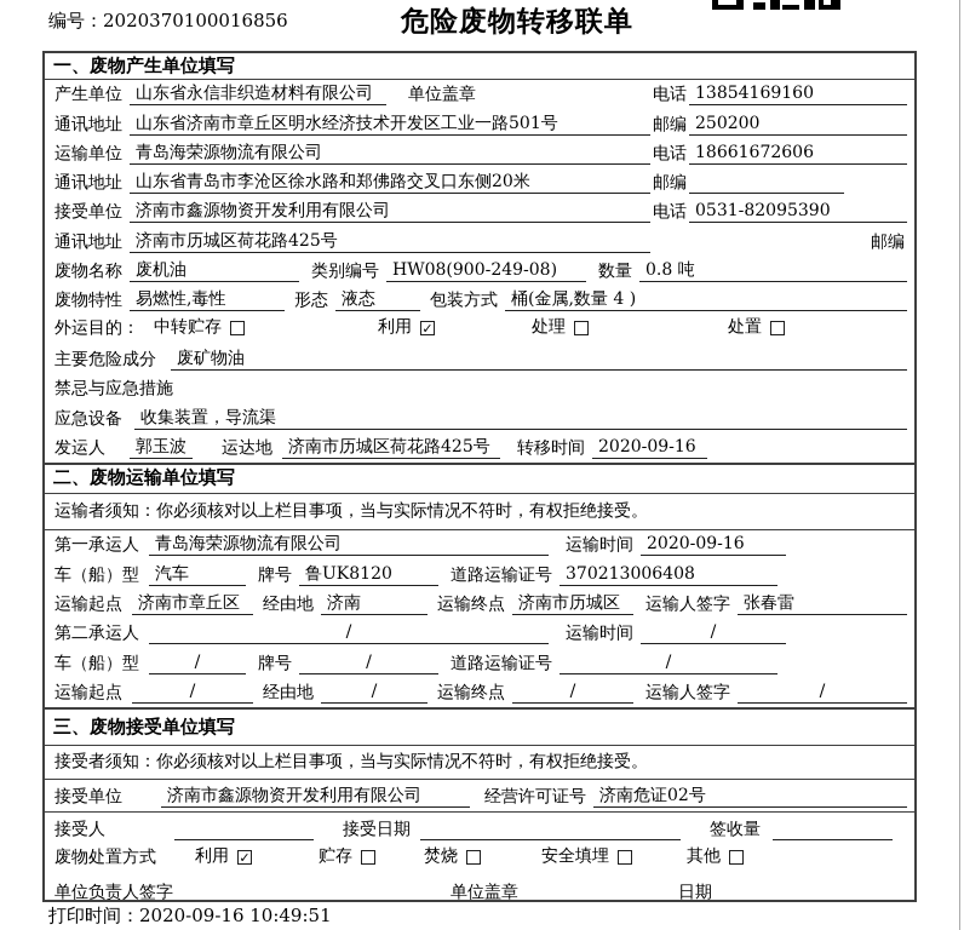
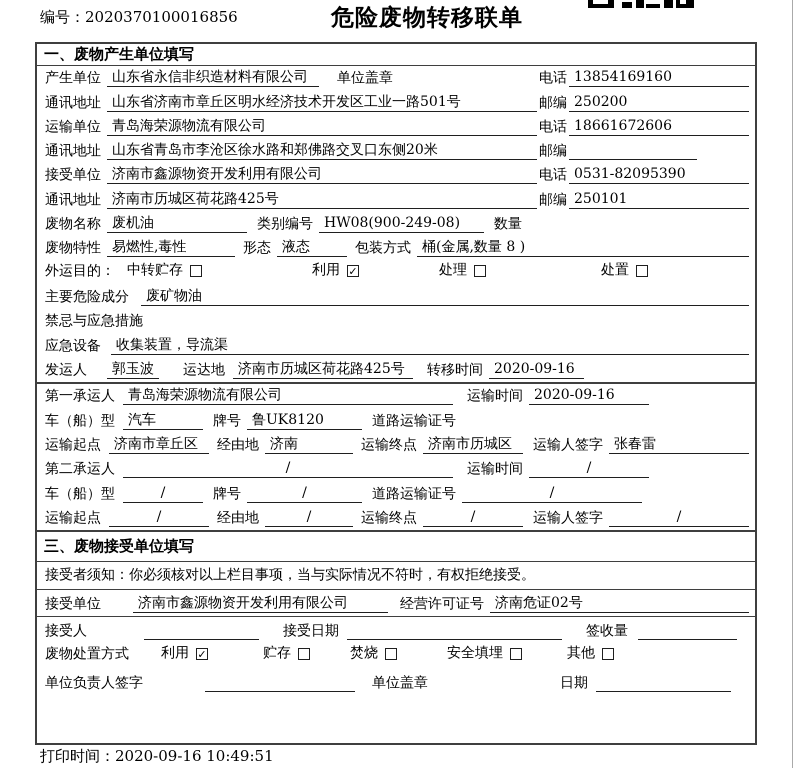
  编号：2020370100016856
  危险废物转移联单
  一、废物产生单位填写
  产生单位
  山东省永信非织造材料有限公司
  单位盖章
  电话
  13854169160
  通讯地址
  山东省济南市章丘区明水经济技术开发区工业一路501号
  邮编
  250200
  运输单位
  青岛海荣源物流有限公司
  电话
  18661672606
  通讯地址
  山东省青岛市李沧区徐水路和郑佛路交叉口东侧20米
  邮编
  接受单位
  济南市鑫源物资开发利用有限公司
  电话
  0531-82095390
  通讯地址
  济南市历城区荷花路425号
  邮编
+ 250101
  废物名称
  废机油
  类别编号
  HW08(900-249-08)
  数量
- 0.8 吨
  废物特性
  易燃性,毒性
  形态
  液态
  包装方式
- 桶(金属,数量 4 )
+ 桶(金属,数量 8 )
  外运目的：
  中转贮存
  利用
  ✓
  处理
  处置
  主要危险成分
  废矿物油
  禁忌与应急措施
  应急设备
  收集装置，导流渠
  发运人
  郭玉波
  运达地
  济南市历城区荷花路425号
  转移时间
  2020-09-16
- 二、废物运输单位填写
- 运输者须知：你必须核对以上栏目事项，当与实际情况不符时，有权拒绝接受。
  第一承运人
  青岛海荣源物流有限公司
  运输时间
  2020-09-16
  车（船）型
  汽车
  牌号
  鲁UK8120
  道路运输证号
- 370213006408
  运输起点
  济南市章丘区
  经由地
  济南
  运输终点
  济南市历城区
  运输人签字
  张春雷
  第二承运人
  /
  运输时间
  /
  车（船）型
  /
  牌号
  /
  道路运输证号
  /
  运输起点
  /
  经由地
  /
  运输终点
  /
  运输人签字
  /
  三、废物接受单位填写
  接受者须知：你必须核对以上栏目事项，当与实际情况不符时，有权拒绝接受。
  接受单位
  济南市鑫源物资开发利用有限公司
  经营许可证号
  济南危证02号
  接受人
  接受日期
  签收量
  废物处置方式
  利用
  ✓
  贮存
  焚烧
  安全填埋
  其他
  单位负责人签字
  单位盖章
  日期
  打印时间：2020-09-16 10:49:51
